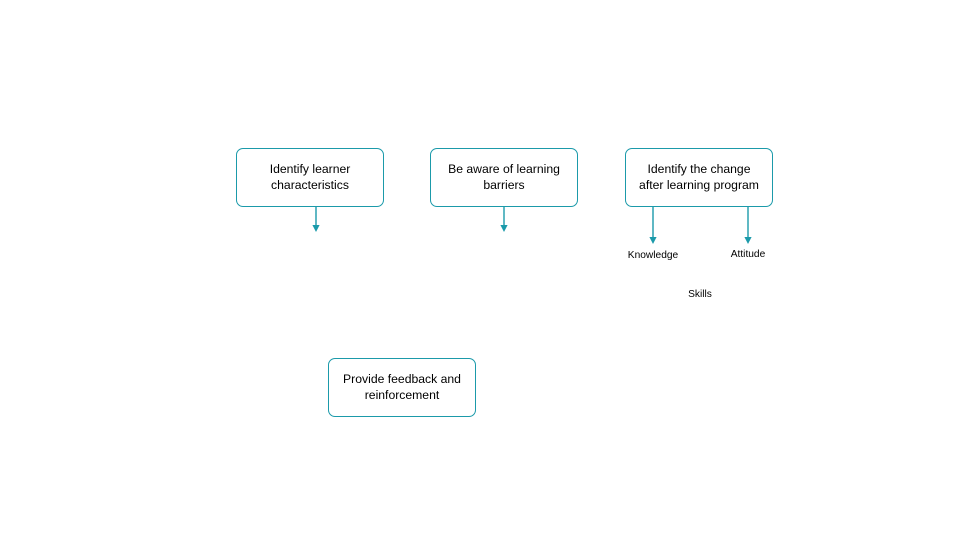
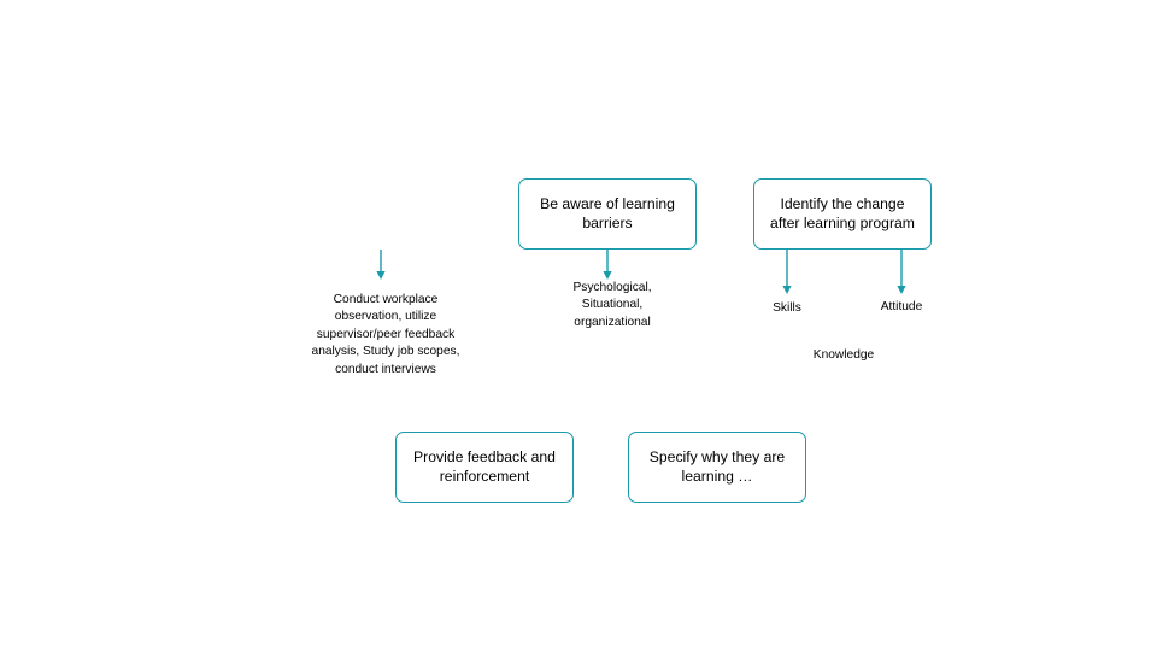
- Identify learner
- characteristics
  Be aware of learning
  barriers
  Identify the change
  after learning program
+ Conduct workplace
+ observation, utilize
+ supervisor/peer feedback
+ analysis, Study job scopes,
+ conduct interviews
+ Psychological,
+ Situational,
+ organizational
- Knowledge
+ Skills
  Attitude
- Skills
+ Knowledge
  Provide feedback and
  reinforcement
+ Specify why they are
+ learning …
